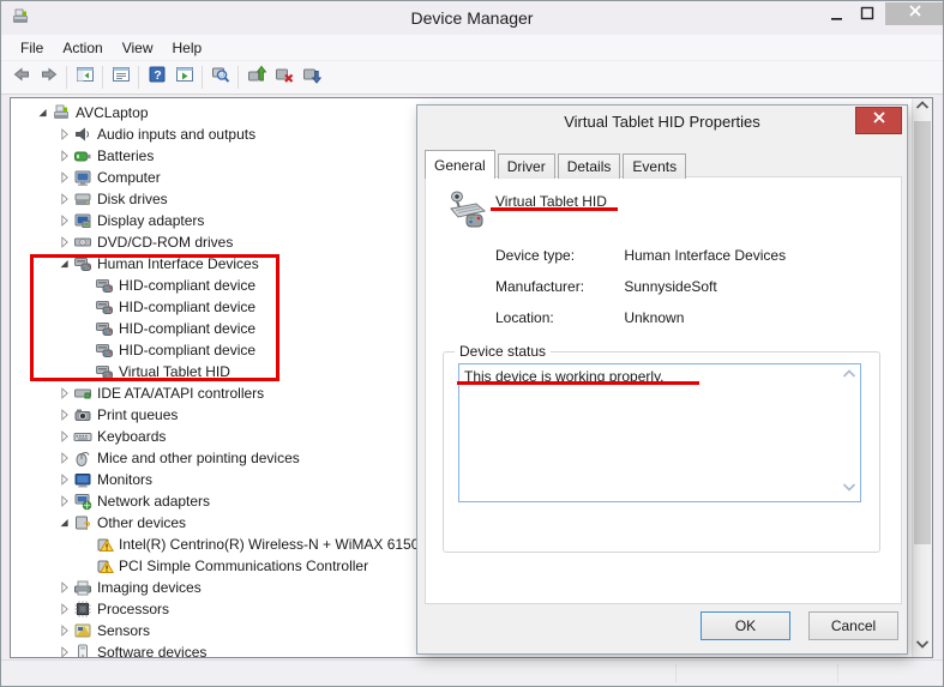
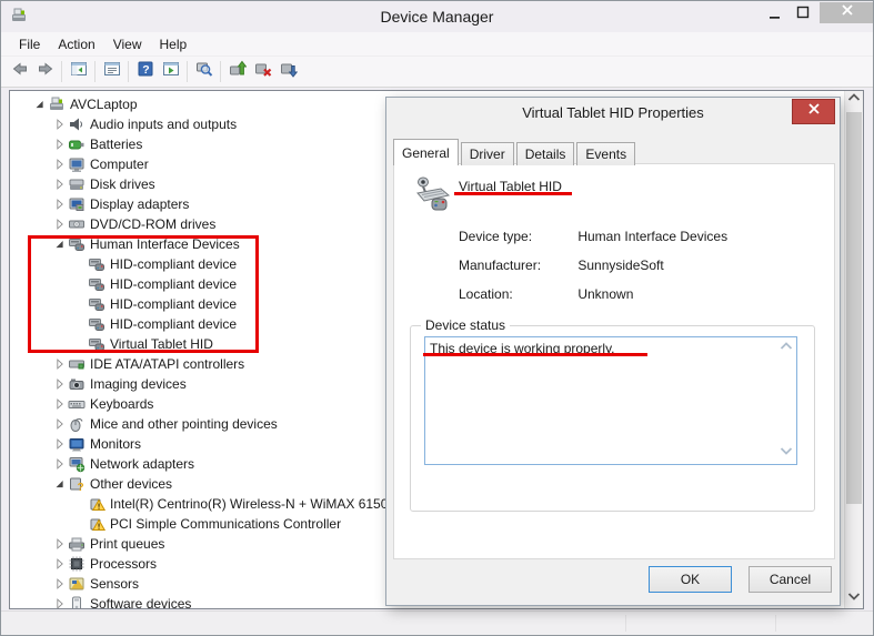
  Device Manager
  File
  Action
  View
  Help
  ?
  AVCLaptop
  Audio inputs and outputs
  Batteries
  Computer
  Disk drives
  Display adapters
  DVD/CD-ROM drives
  Human Interface Devices
  HID-compliant device
  HID-compliant device
  HID-compliant device
  HID-compliant device
  Virtual Tablet HID
  IDE ATA/ATAPI controllers
- Print queues
+ Imaging devices
  Keyboards
  Mice and other pointing devices
  Monitors
  Network adapters
  ?
  Other devices
  Intel(R) Centrino(R) Wireless-N + WiMAX 615
  PCI Simple Communications Controller
- Imaging devices
+ Print queues
  Processors
  Sensors
  Software devices
  Virtual Tablet HID Properties
  General
  Driver
  Details
  Events
  Virtual Tablet HID
  Device type: Human Interface Devices
  Manufacturer: SunnysideSoft
  Location: Unknown
  Device status
  This device is working properly.
  OK
  Cancel
